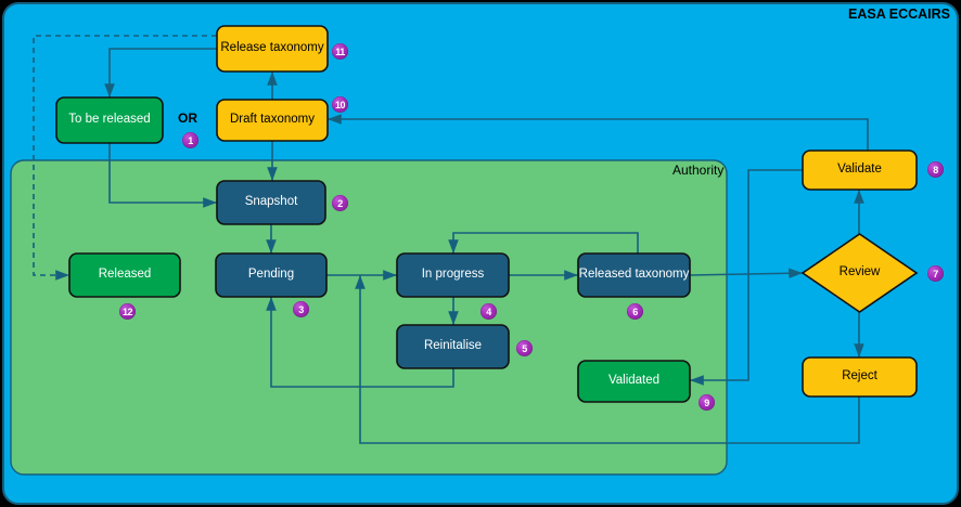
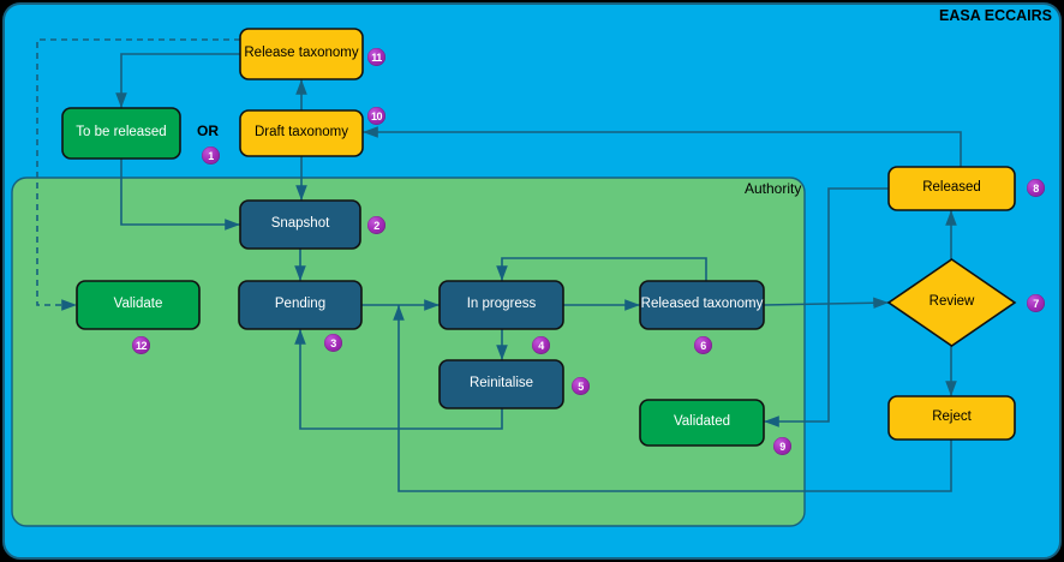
  EASA ECCAIRS
  Authority
  OR
  Release taxonomy
  To be released
  Draft taxonomy
  Snapshot
- Released
+ Validate
  Pending
  In progress
  Released taxonomy
  Reinitalise
  Validated
- Validate
+ Released
  Review
  Reject
  11
  1
  10
  2
  12
  3
  4
  6
  5
  9
  8
  7
